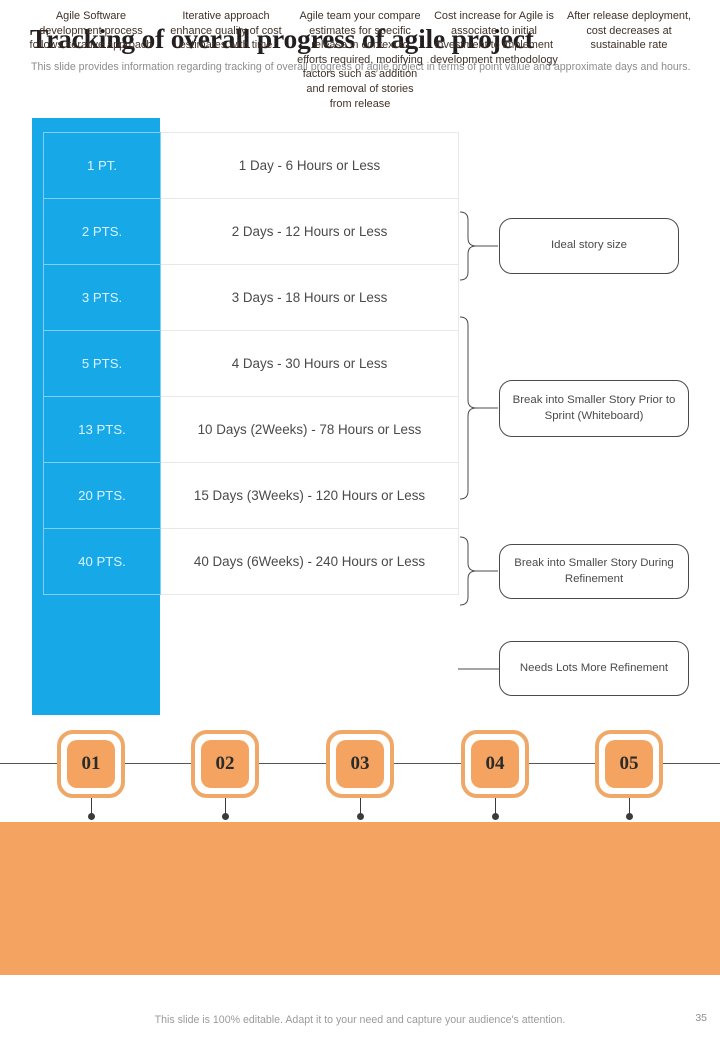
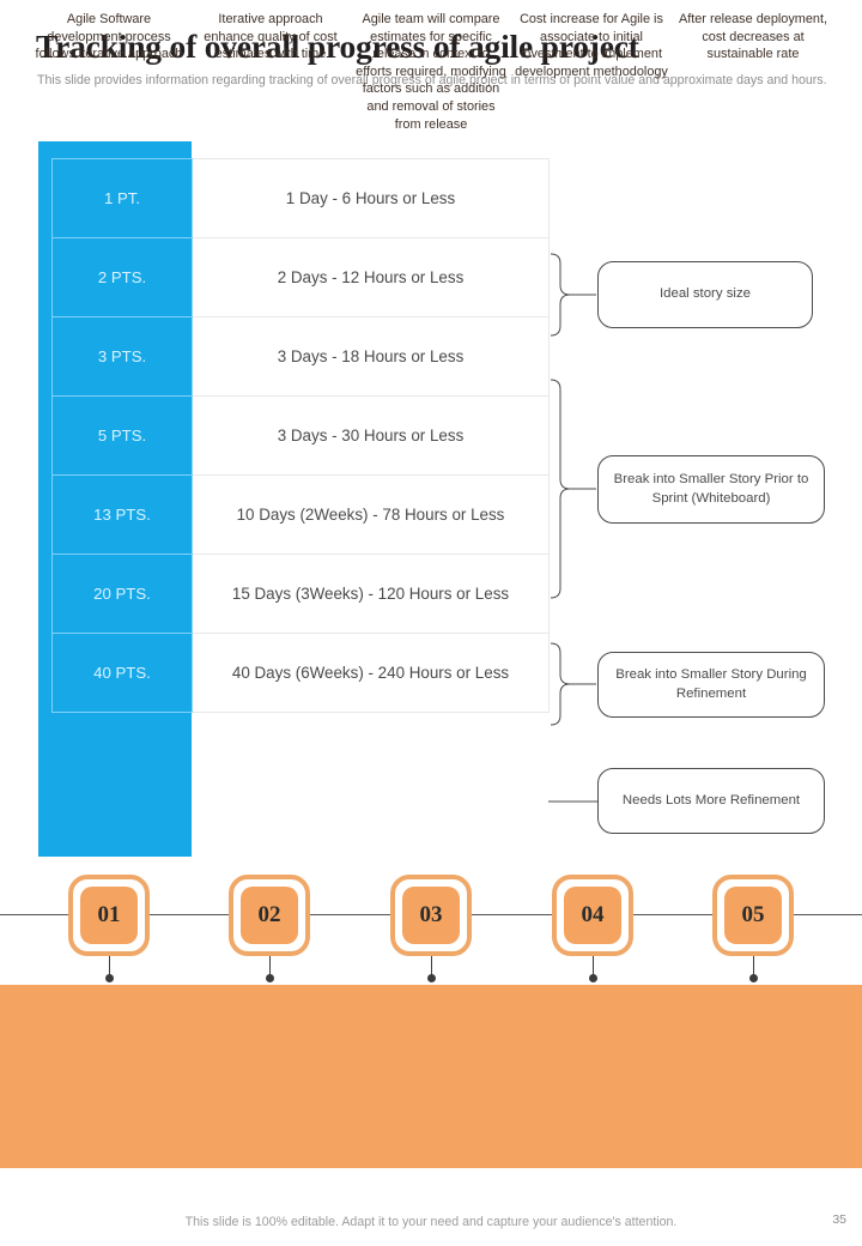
  Tracking of overall progress of agile project
  This slide provides information regarding tracking of overall progress of agile project in terms of point value and approximate days and hours.
  1 PT.	1 Day - 6 Hours or Less
  2 PTS.	2 Days - 12 Hours or Less
  3 PTS.	3 Days - 18 Hours or Less
- 5 PTS.	4 Days - 30 Hours or Less
+ 5 PTS.	3 Days - 30 Hours or Less
  13 PTS.	10 Days (2Weeks) - 78 Hours or Less
  20 PTS.	15 Days (3Weeks) - 120 Hours or Less
  40 PTS.	40 Days (6Weeks) - 240 Hours or Less
  Ideal story size
  Break into Smaller Story Prior to Sprint (Whiteboard)
  Break into Smaller Story During Refinement
  Needs Lots More Refinement
  01
  02
  03
  04
  05
  Agile Software development process follows iterative approach
  Iterative approach enhance quality of cost estimates with time
- Agile team your compare estimates for specific release in context to efforts required, modifying factors such as addition and removal of stories from release
+ Agile team will compare estimates for specific release in context to efforts required, modifying factors such as addition and removal of stories from release
  Cost increase for Agile is associate to initial investment to implement development methodology
  After release deployment, cost decreases at sustainable rate
  This slide is 100% editable. Adapt it to your need and capture your audience's attention.
  35
